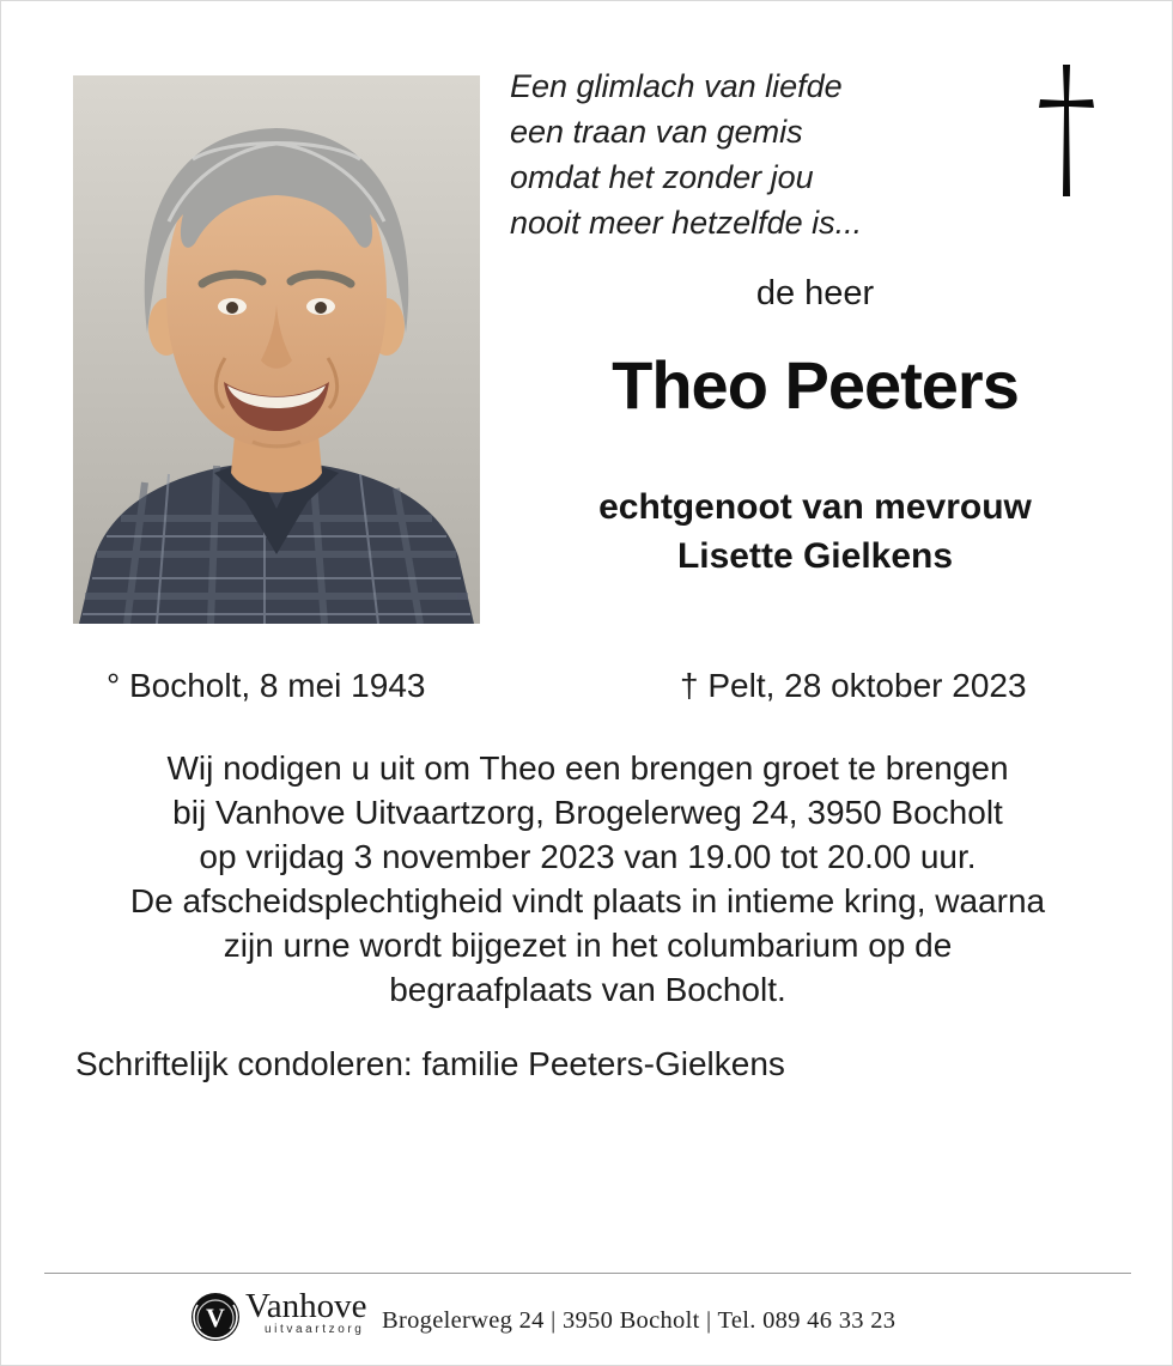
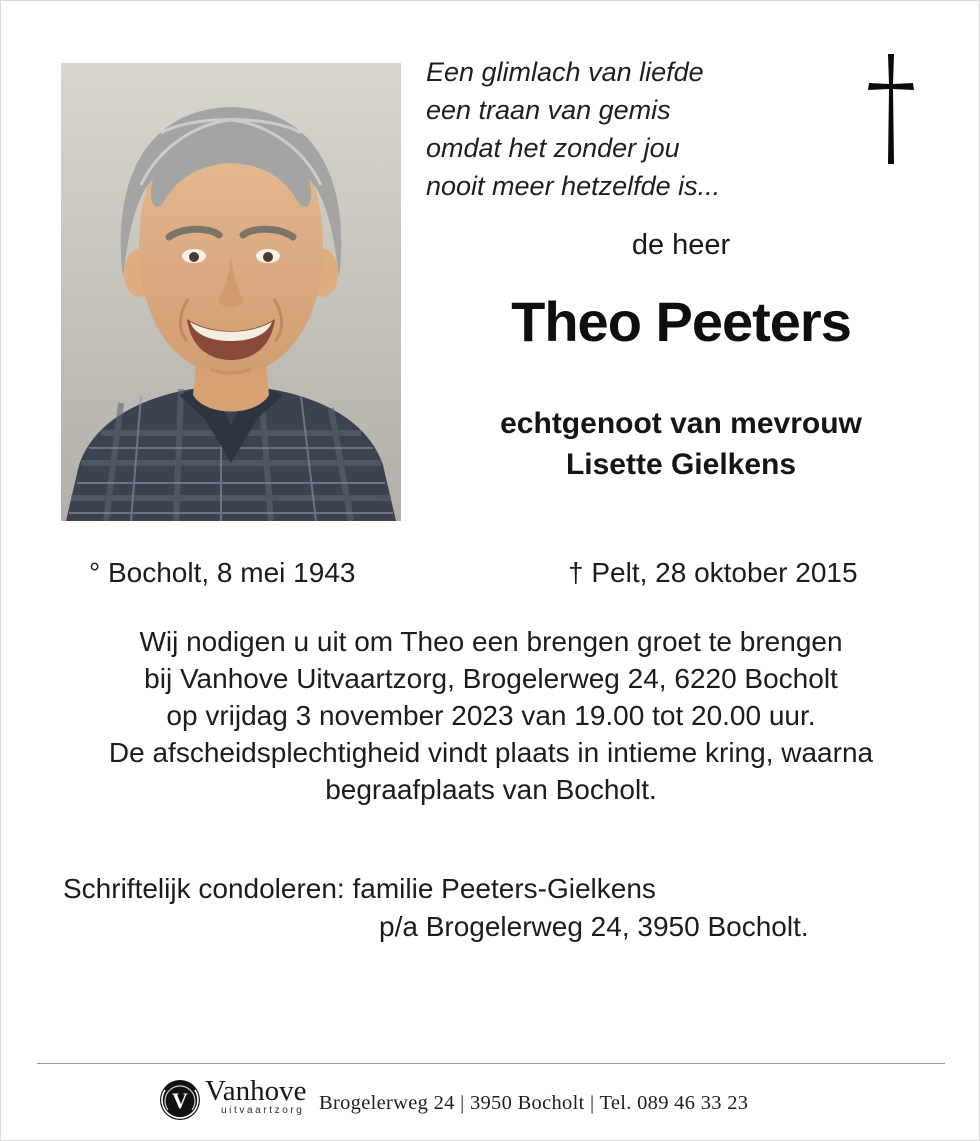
  Een glimlach van liefde
  een traan van gemis
  omdat het zonder jou
  nooit meer hetzelfde is...
  de heer
  Theo Peeters
  echtgenoot van mevrouw
  Lisette Gielkens
  ° Bocholt, 8 mei 1943
- † Pelt, 28 oktober 2023
+ † Pelt, 28 oktober 2015
  Wij nodigen u uit om Theo een brengen groet te brengen
- bij Vanhove Uitvaartzorg, Brogelerweg 24, 3950 Bocholt
+ bij Vanhove Uitvaartzorg, Brogelerweg 24, 6220 Bocholt
  op vrijdag 3 november 2023 van 19.00 tot 20.00 uur.
  De afscheidsplechtigheid vindt plaats in intieme kring, waarna
- zijn urne wordt bijgezet in het columbarium op de
  begraafplaats van Bocholt.
  Schriftelijk condoleren: familie Peeters-Gielkens
+ p/a Brogelerweg 24, 3950 Bocholt.
  V
  Vanhove
  uitvaartzorg
  Brogelerweg 24 | 3950 Bocholt | Tel. 089 46 33 23
